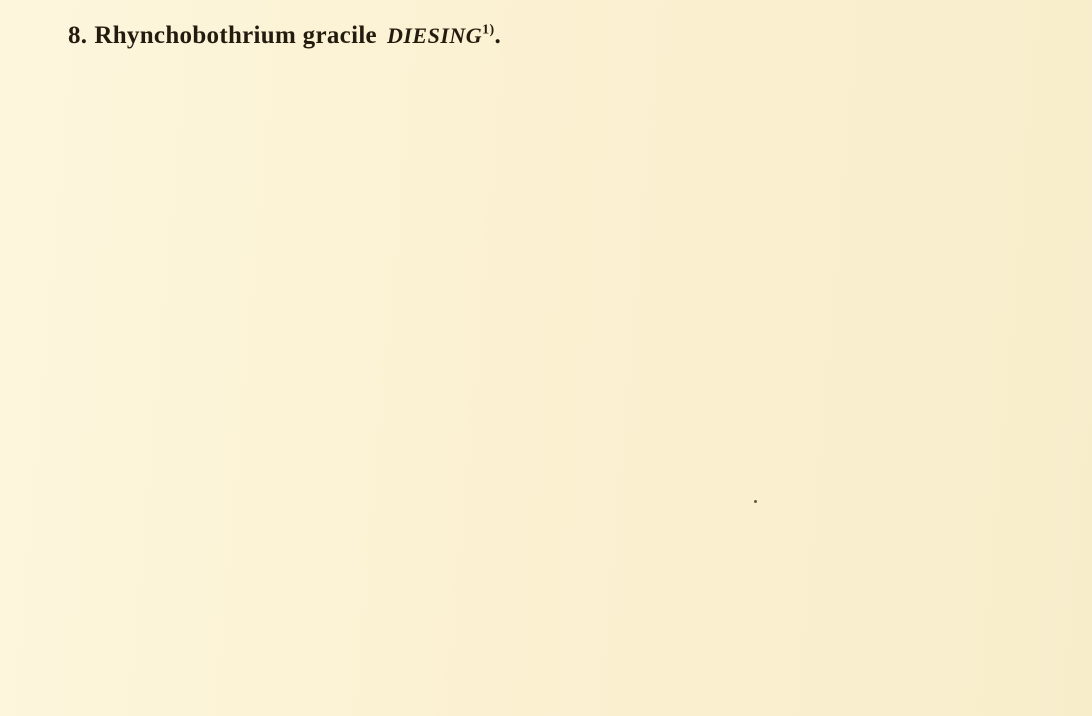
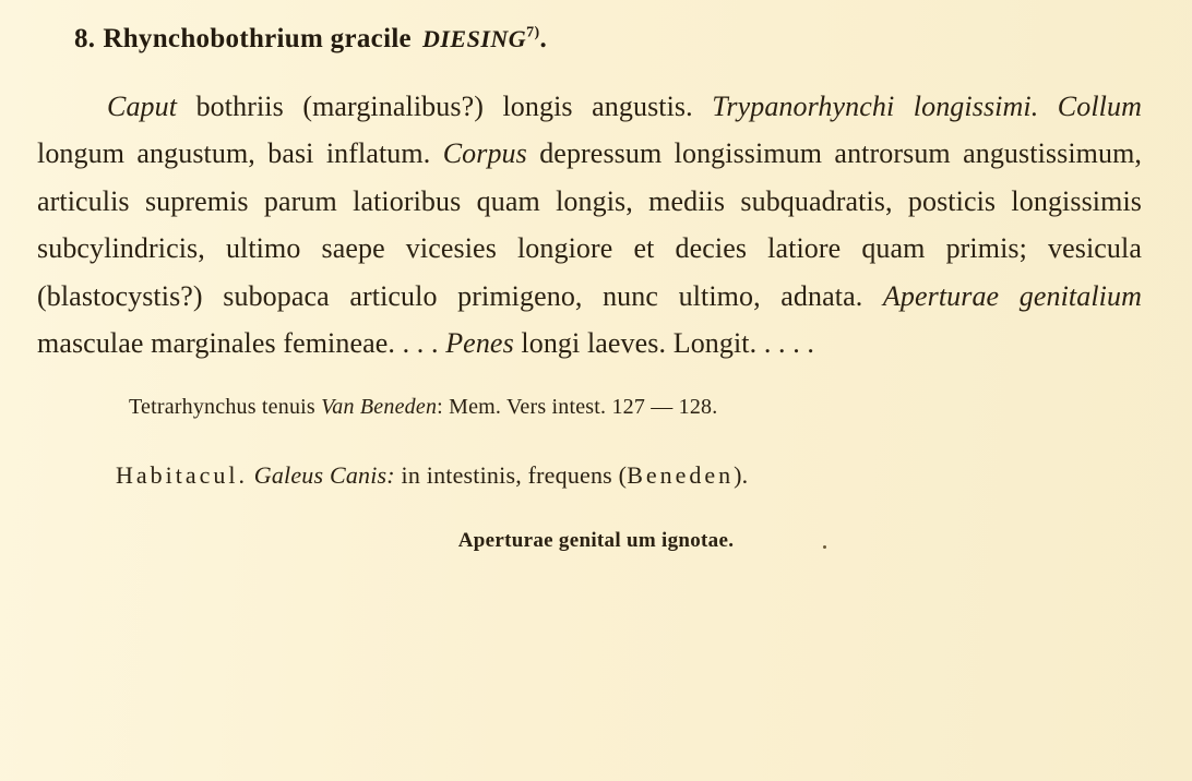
- 8. Rhynchobothrium gracile DIESING1).
+ 8. Rhynchobothrium gracile DIESING7).
+ Caput bothriis (marginalibus?) longis angustis. Trypanorhynchi longissimi. Collum longum angustum, basi inflatum. Corpus depressum longissimum antrorsum angustissimum, articulis supremis parum latioribus quam longis, mediis subquadratis, posticis longissimis subcylindricis, ultimo saepe vicesies longiore et decies latiore quam primis; vesicula (blastocystis?) subopaca articulo primigeno, nunc ultimo, adnata. Aperturae genitalium masculae marginales femineae. . . . Penes longi laeves. Longit. . . . .
+ Tetrarhynchus tenuis Van Beneden: Mem. Vers intest. 127 — 128.
+ Habitacul. Galeus Canis: in intestinis, frequens (Beneden).
+ Aperturae genital um ignotae.
